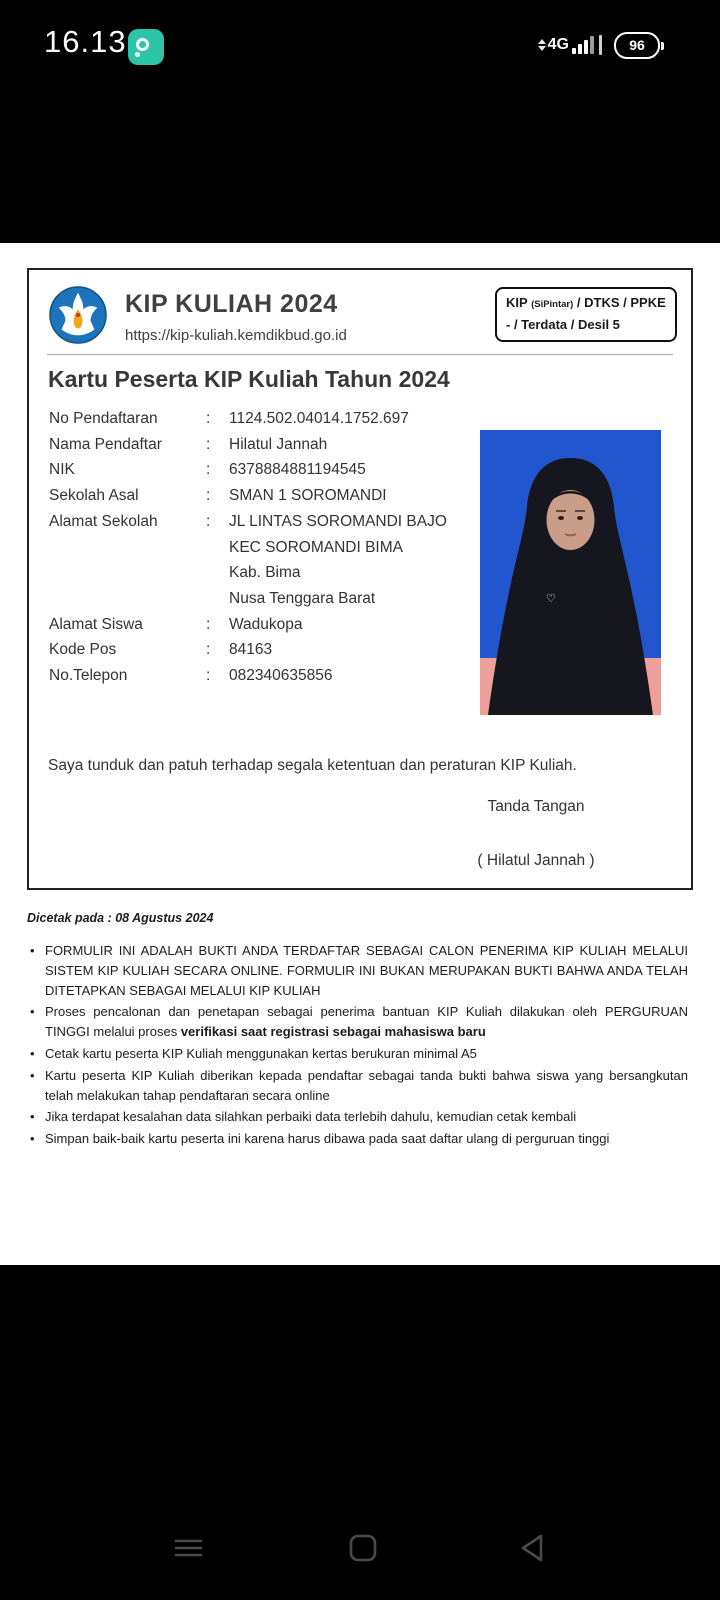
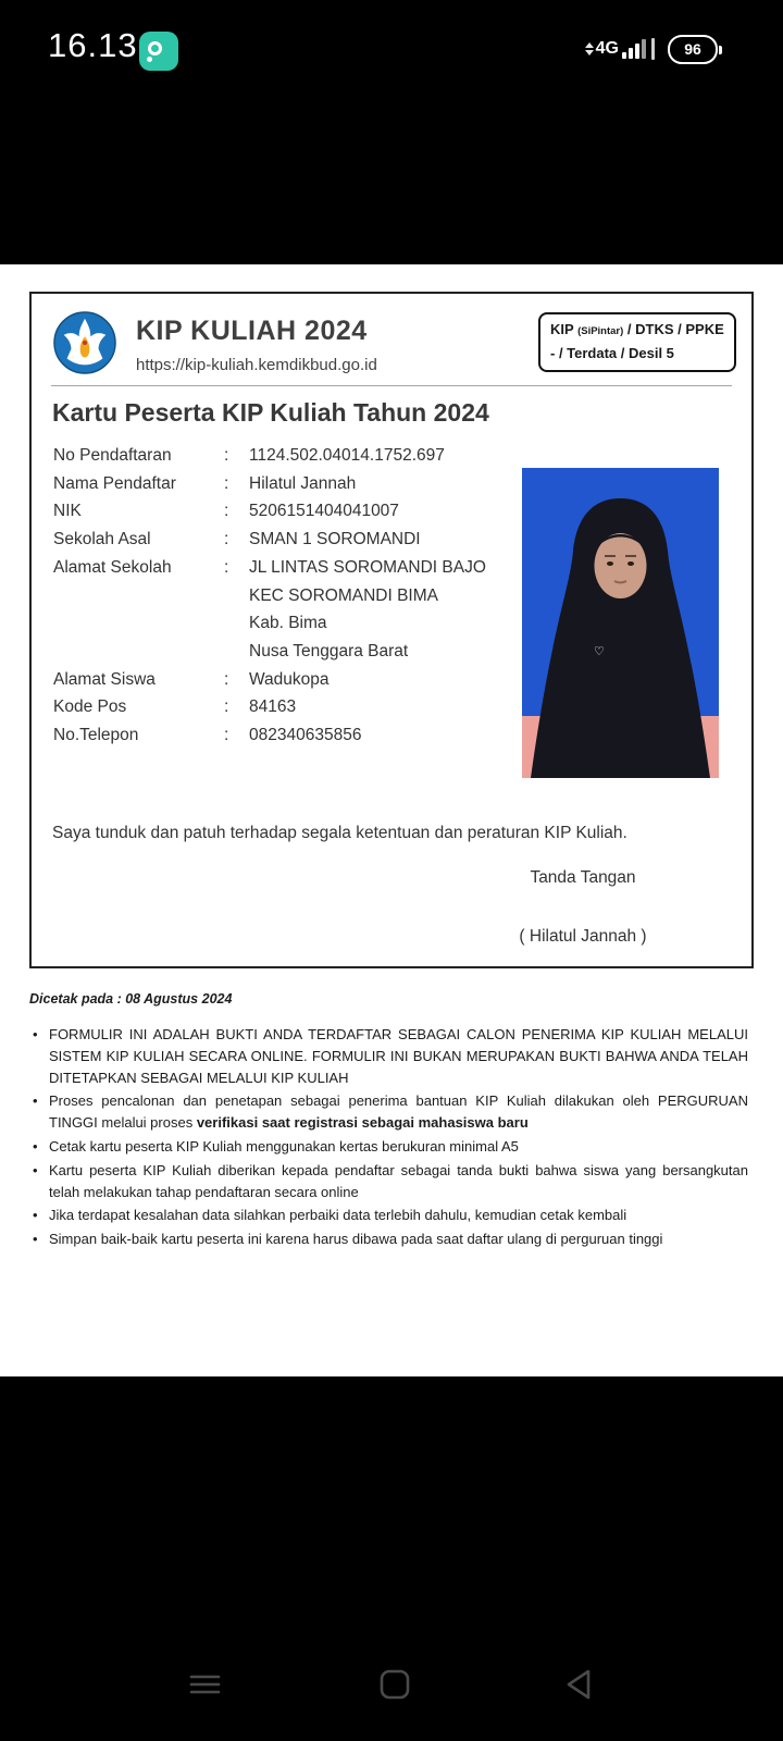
  16.13
  4G
  96
  KIP KULIAH 2024
  https://kip-kuliah.kemdikbud.go.id
  KIP (SiPintar) / DTKS / PPKE
  - / Terdata / Desil 5
  Kartu Peserta KIP Kuliah Tahun 2024
  No Pendaftaran
  :
  1124.502.04014.1752.697
  Nama Pendaftar
  :
  Hilatul Jannah
  NIK
  :
- 6378884881194545
+ 5206151404041007
  Sekolah Asal
  :
  SMAN 1 SOROMANDI
  Alamat Sekolah
  :
  JL LINTAS SOROMANDI BAJO
  KEC SOROMANDI BIMA
  Kab. Bima
  Nusa Tenggara Barat
  Alamat Siswa
  :
  Wadukopa
  Kode Pos
  :
  84163
  No.Telepon
  :
  082340635856
  ♡
  Saya tunduk dan patuh terhadap segala ketentuan dan peraturan KIP Kuliah.
  Tanda Tangan
  ( Hilatul Jannah )
  Dicetak pada : 08 Agustus 2024
  •
  FORMULIR INI ADALAH BUKTI ANDA TERDAFTAR SEBAGAI CALON PENERIMA KIP KULIAH MELALUI SISTEM KIP KULIAH SECARA ONLINE. FORMULIR INI BUKAN MERUPAKAN BUKTI BAHWA ANDA TELAH DITETAPKAN SEBAGAI MELALUI KIP KULIAH
  •
  Proses pencalonan dan penetapan sebagai penerima bantuan KIP Kuliah dilakukan oleh PERGURUAN TINGGI melalui proses verifikasi saat registrasi sebagai mahasiswa baru
  •
  Cetak kartu peserta KIP Kuliah menggunakan kertas berukuran minimal A5
  •
  Kartu peserta KIP Kuliah diberikan kepada pendaftar sebagai tanda bukti bahwa siswa yang bersangkutan telah melakukan tahap pendaftaran secara online
  •
  Jika terdapat kesalahan data silahkan perbaiki data terlebih dahulu, kemudian cetak kembali
  •
  Simpan baik-baik kartu peserta ini karena harus dibawa pada saat daftar ulang di perguruan tinggi
